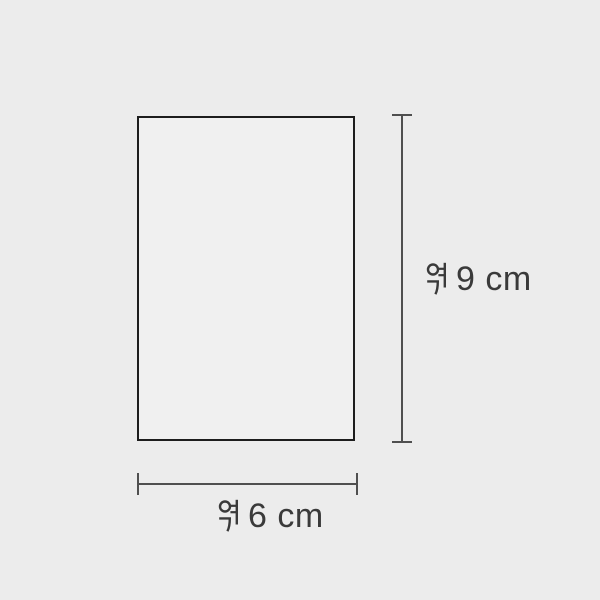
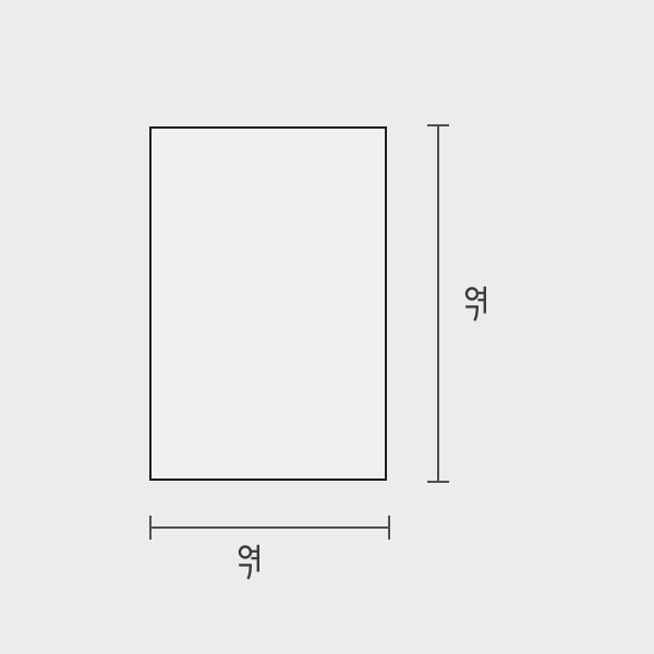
- 9 cm
- 6 cm
